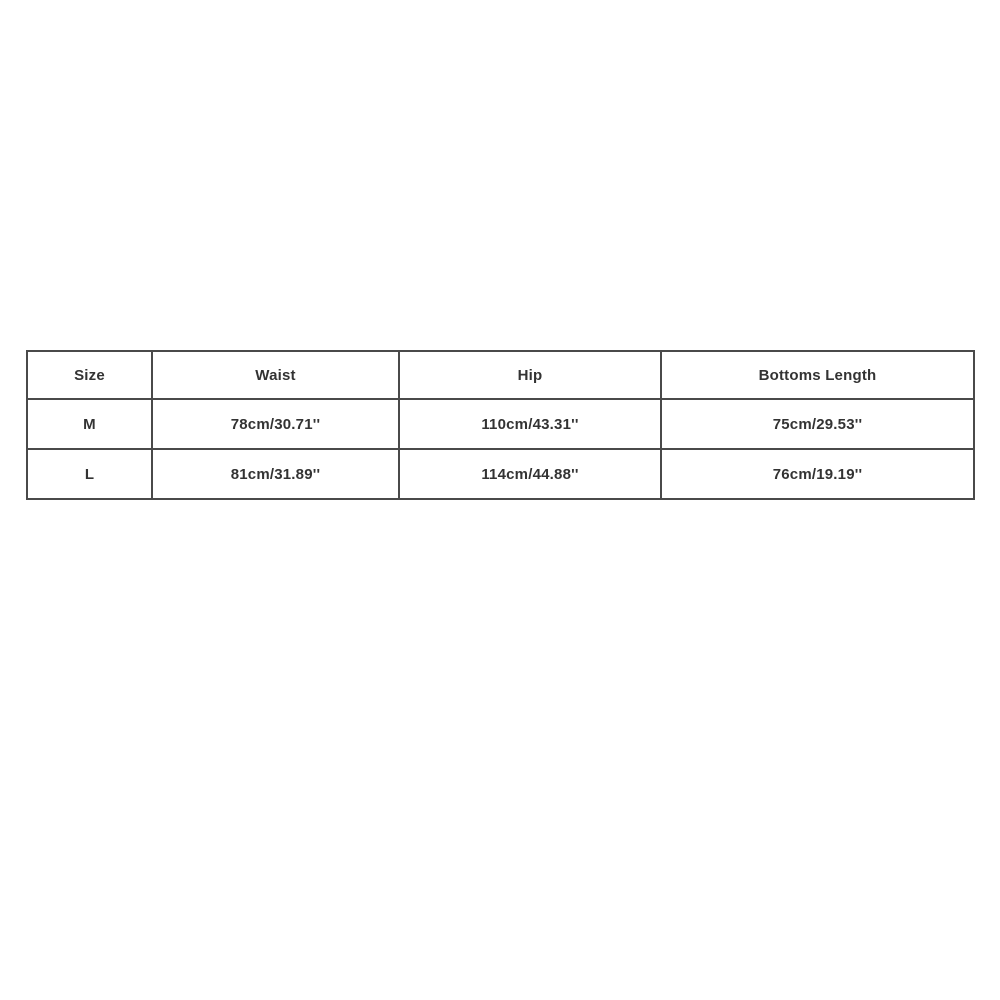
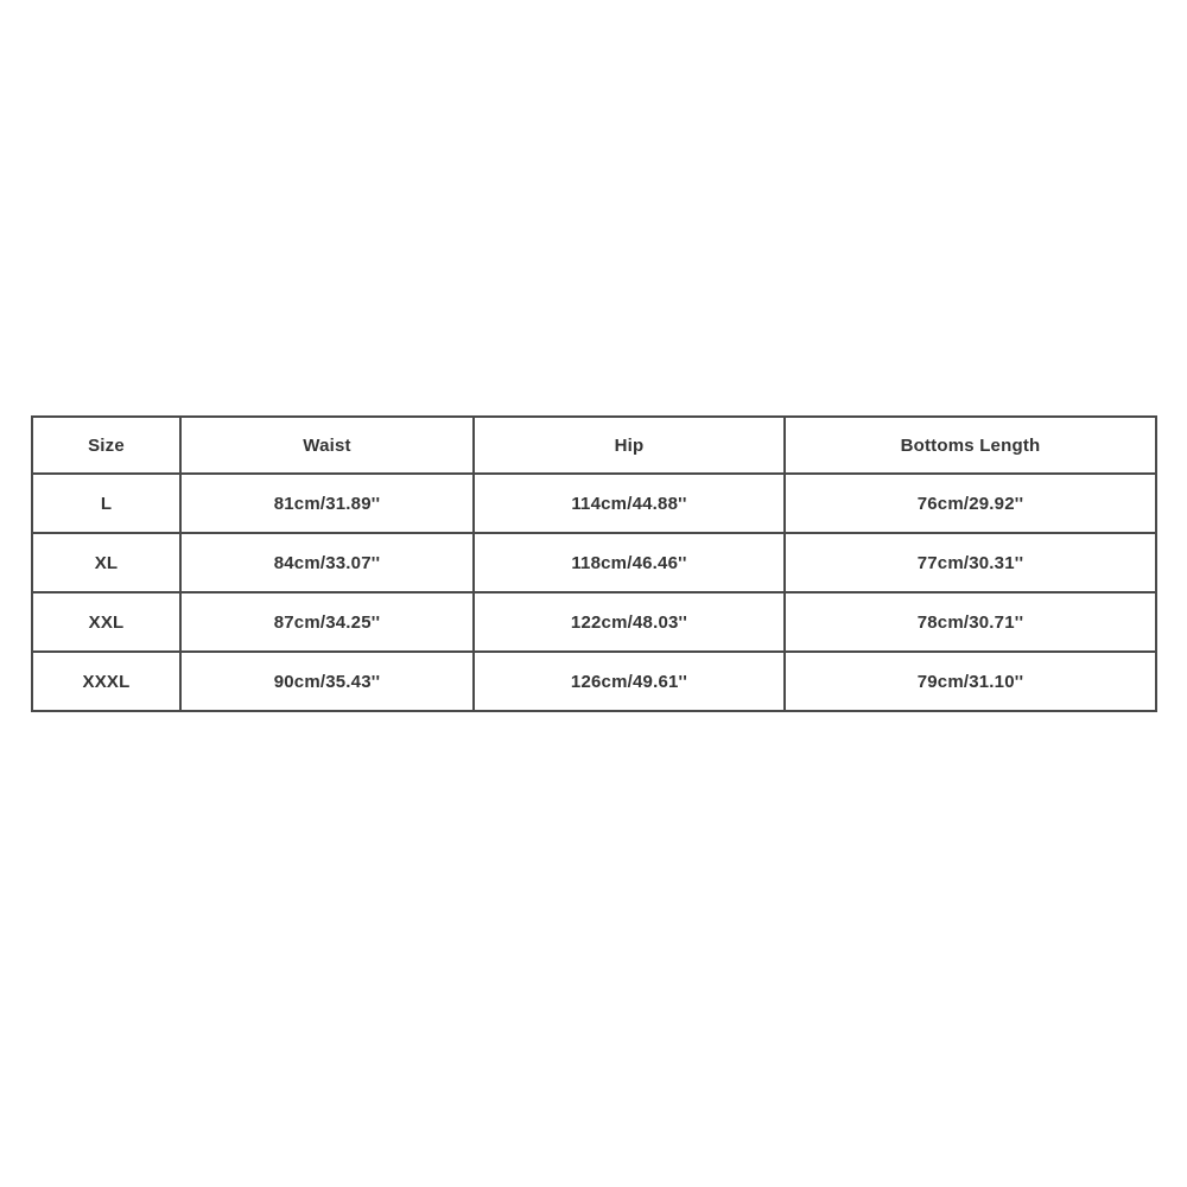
  Size	Waist	Hip	Bottoms Length
- M	78cm/30.71''	110cm/43.31''	75cm/29.53''
- L	81cm/31.89''	114cm/44.88''	76cm/19.19''
+ L	81cm/31.89''	114cm/44.88''	76cm/29.92''
+ XL	84cm/33.07''	118cm/46.46''	77cm/30.31''
+ XXL	87cm/34.25''	122cm/48.03''	78cm/30.71''
+ XXXL	90cm/35.43''	126cm/49.61''	79cm/31.10''
